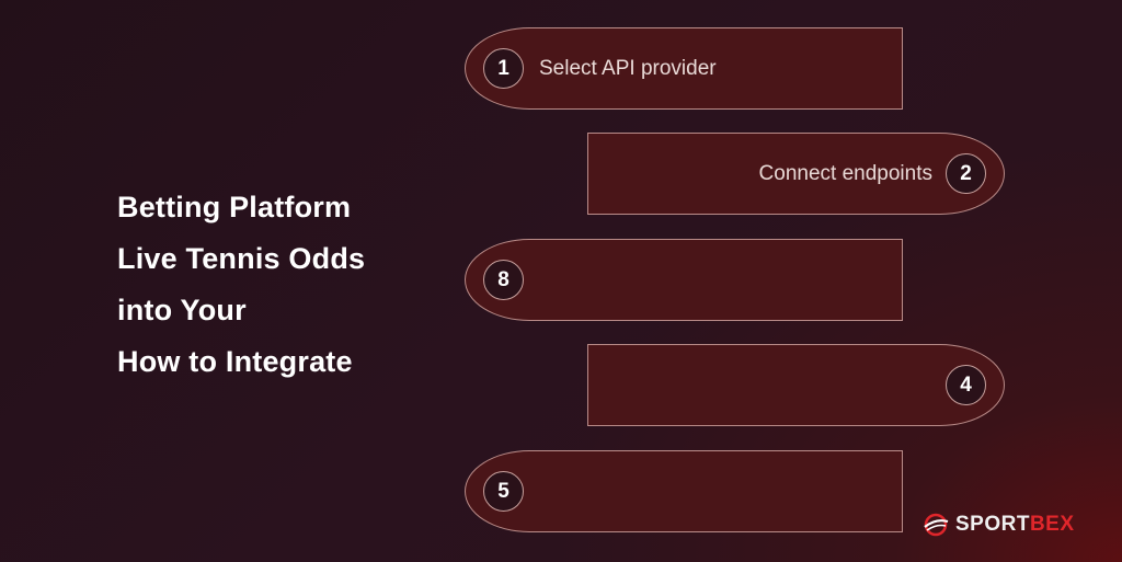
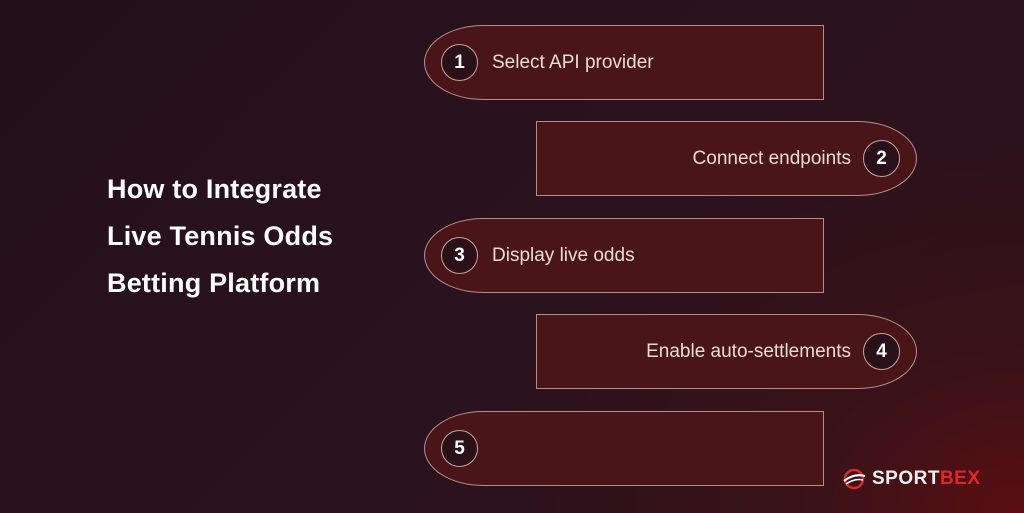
- Betting Platform
+ How to Integrate
  Live Tennis Odds
- into Your
- How to Integrate
+ Betting Platform
  1
  Select API provider
  Connect endpoints
  2
- 8
+ 3
+ Display live odds
+ Enable auto-settlements
  4
  5
  SPORT
  BEX
